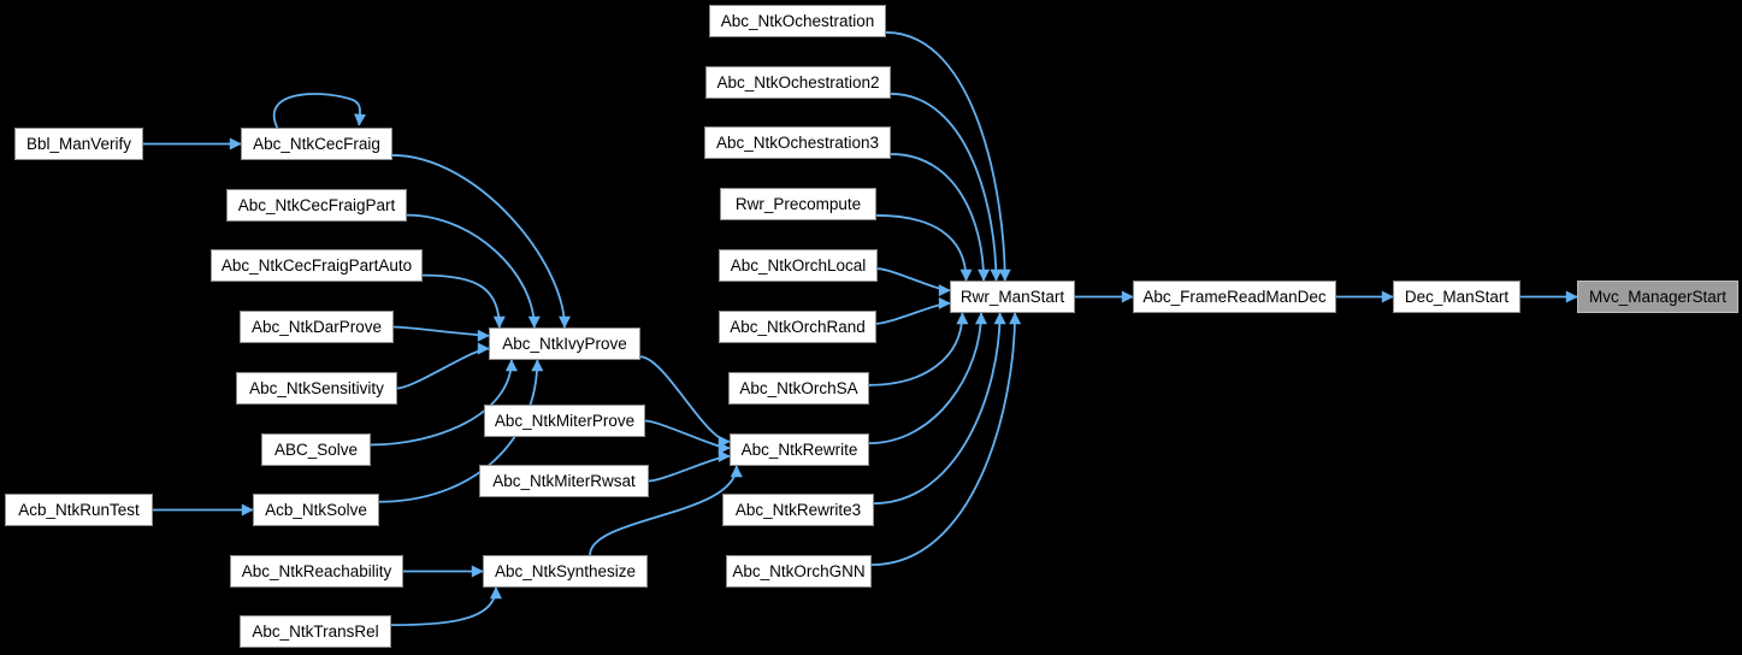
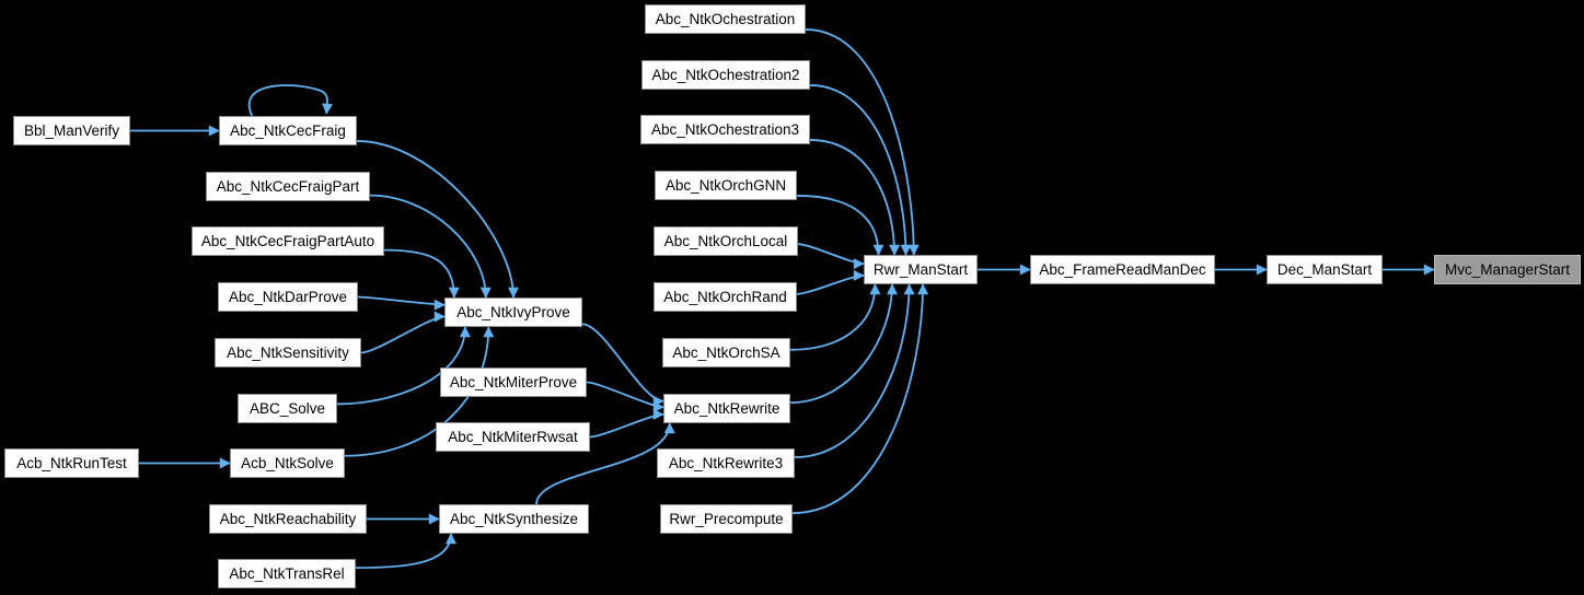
  Bbl_ManVerify
  Abc_NtkCecFraig
  Abc_NtkCecFraigPart
  Abc_NtkCecFraigPartAuto
  Abc_NtkDarProve
  Abc_NtkSensitivity
  ABC_Solve
  Acb_NtkRunTest
  Acb_NtkSolve
  Abc_NtkReachability
  Abc_NtkTransRel
  Abc_NtkIvyProve
  Abc_NtkMiterProve
  Abc_NtkMiterRwsat
  Abc_NtkSynthesize
  Abc_NtkOchestration
  Abc_NtkOchestration2
  Abc_NtkOchestration3
- Rwr_Precompute
+ Abc_NtkOrchGNN
  Abc_NtkOrchLocal
  Abc_NtkOrchRand
  Abc_NtkOrchSA
  Abc_NtkRewrite
  Abc_NtkRewrite3
- Abc_NtkOrchGNN
+ Rwr_Precompute
  Rwr_ManStart
  Abc_FrameReadManDec
  Dec_ManStart
  Mvc_ManagerStart
